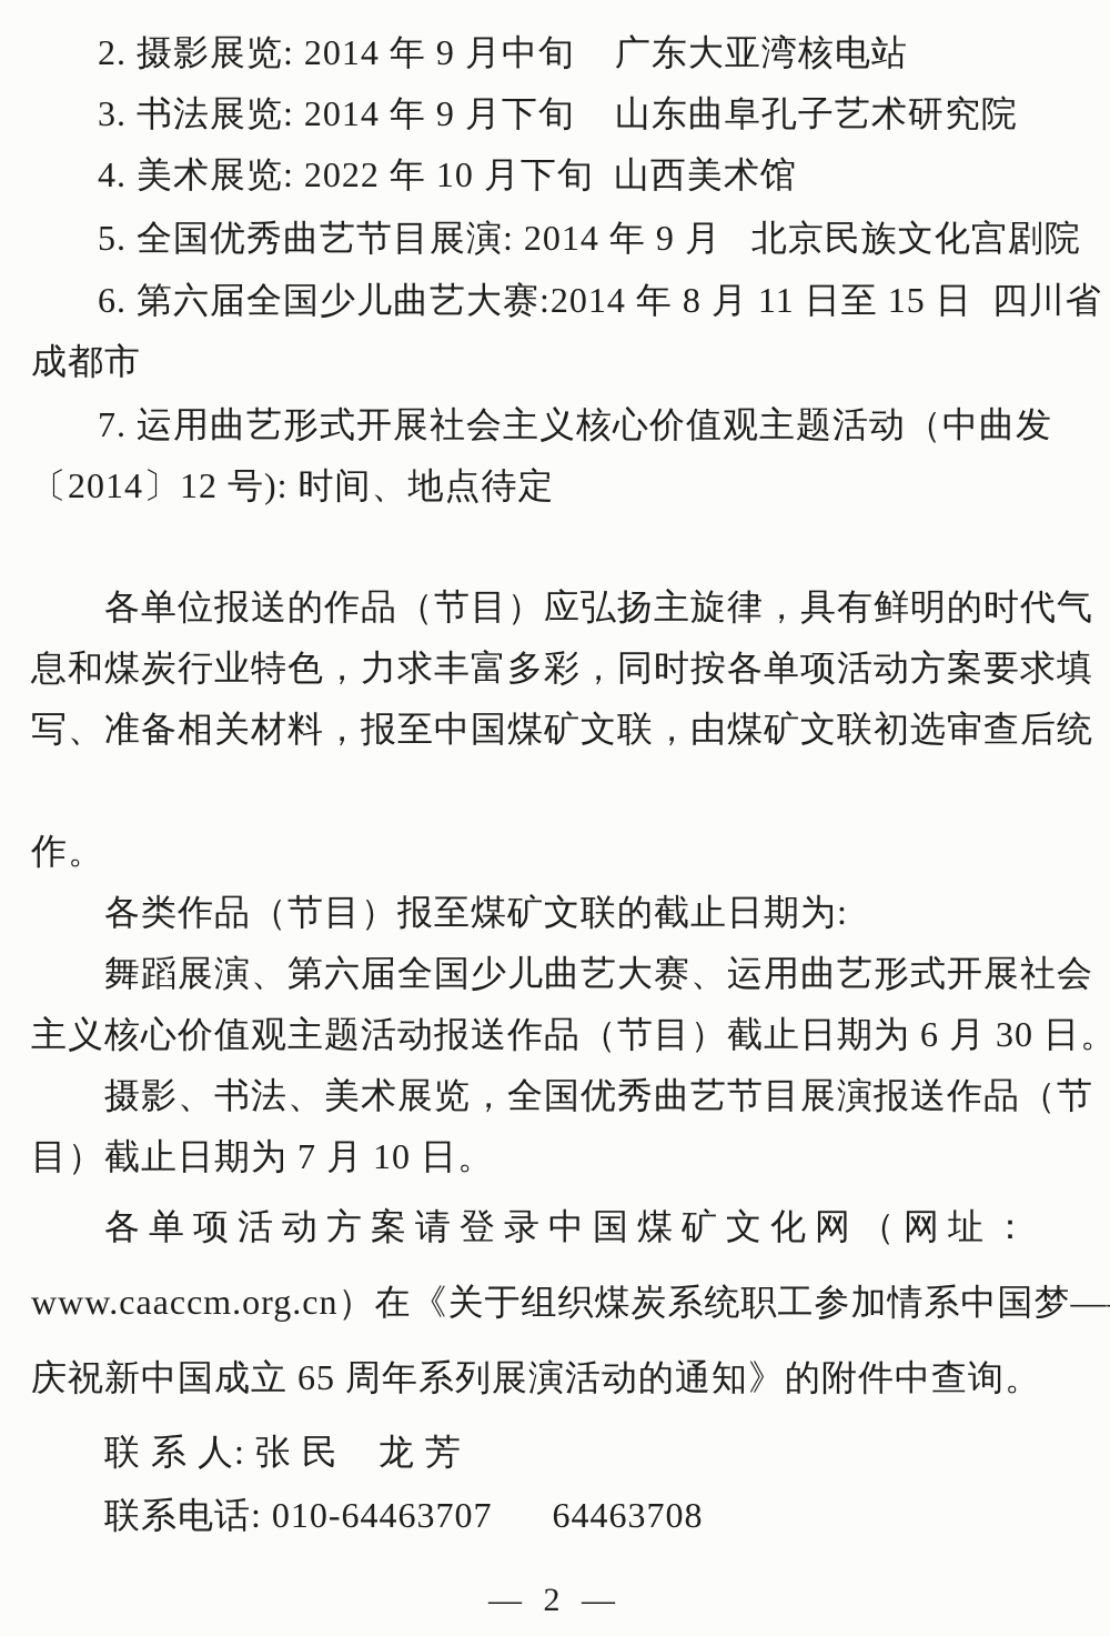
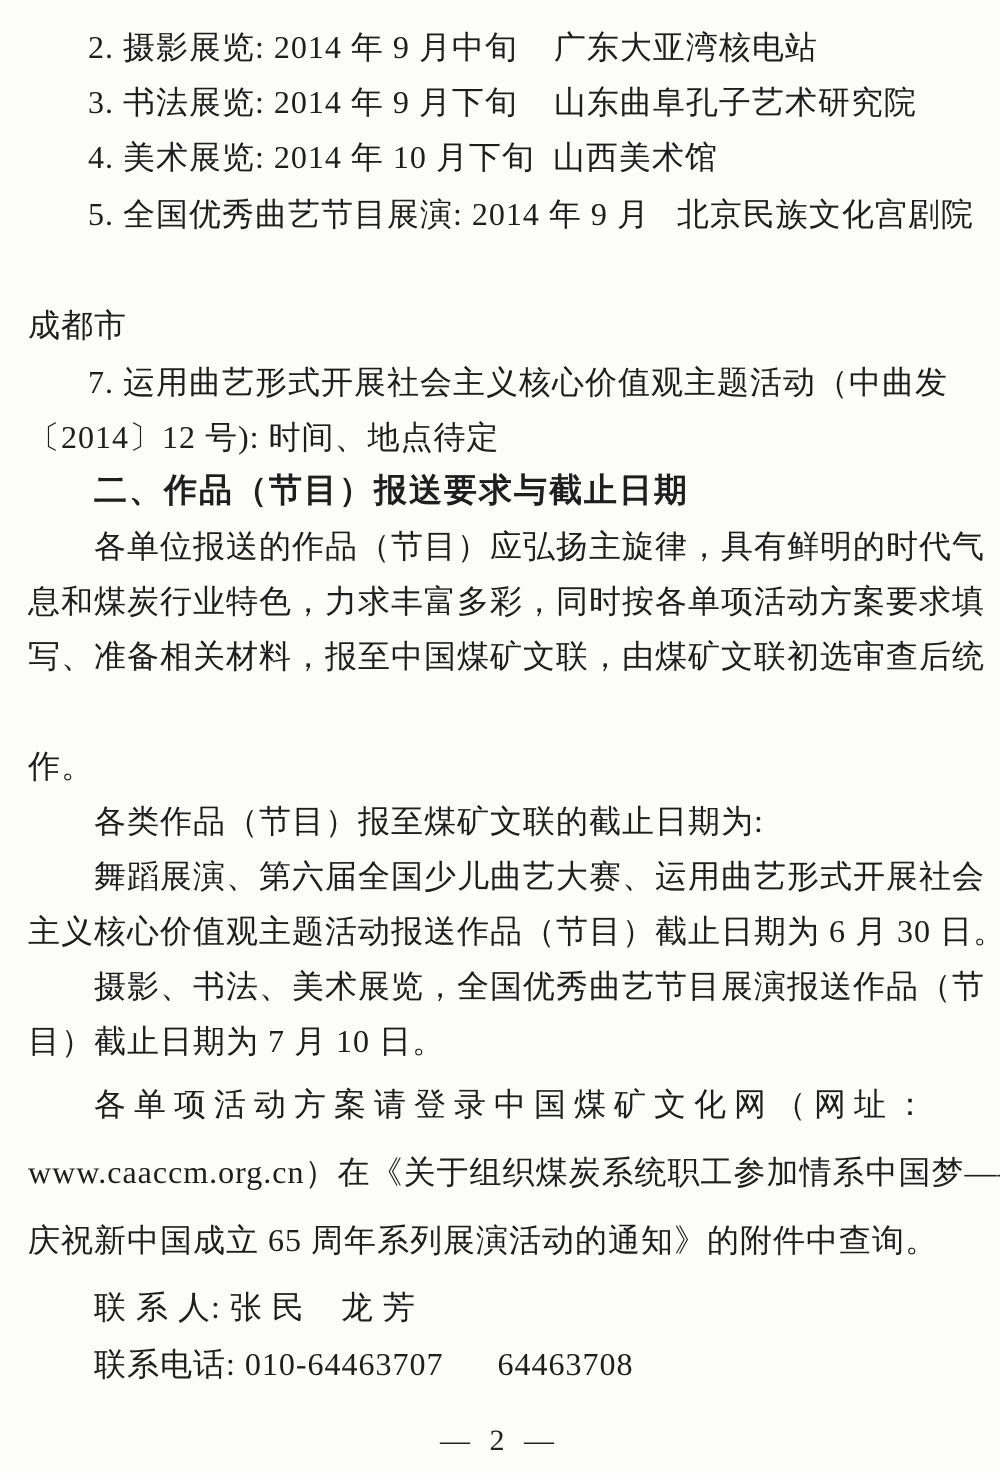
  2. 摄影展览: 2014 年 9 月中旬 广东大亚湾核电站
  3. 书法展览: 2014 年 9 月下旬 山东曲阜孔子艺术研究院
- 4. 美术展览: 2022 年 10 月下旬 山西美术馆
+ 4. 美术展览: 2014 年 10 月下旬 山西美术馆
  5. 全国优秀曲艺节目展演: 2014 年 9 月 北京民族文化宫剧院
- 6. 第六届全国少儿曲艺大赛:2014 年 8 月 11 日至 15 日 四川省
  成都市
  7. 运用曲艺形式开展社会主义核心价值观主题活动（中曲发
  〔2014〕12 号): 时间、地点待定
+ 二、作品（节目）报送要求与截止日期
  各单位报送的作品（节目）应弘扬主旋律，具有鲜明的时代气
  息和煤炭行业特色，力求丰富多彩，同时按各单项活动方案要求填
  写、准备相关材料，报至中国煤矿文联，由煤矿文联初选审查后统
  作。
  各类作品（节目）报至煤矿文联的截止日期为:
  舞蹈展演、第六届全国少儿曲艺大赛、运用曲艺形式开展社会
  主义核心价值观主题活动报送作品（节目）截止日期为 6 月 30 日。
  摄影、书法、美术展览，全国优秀曲艺节目展演报送作品（节
  目）截止日期为 7 月 10 日。
  各单项活动方案请登录中国煤矿文化网（网址：
  www.caaccm.org.cn）在《关于组织煤炭系统职工参加情系中国梦—
  庆祝新中国成立 65 周年系列展演活动的通知》的附件中查询。
  联 系 人: 张 民 龙 芳
  联系电话: 010-64463707 64463708
  — 2 —
